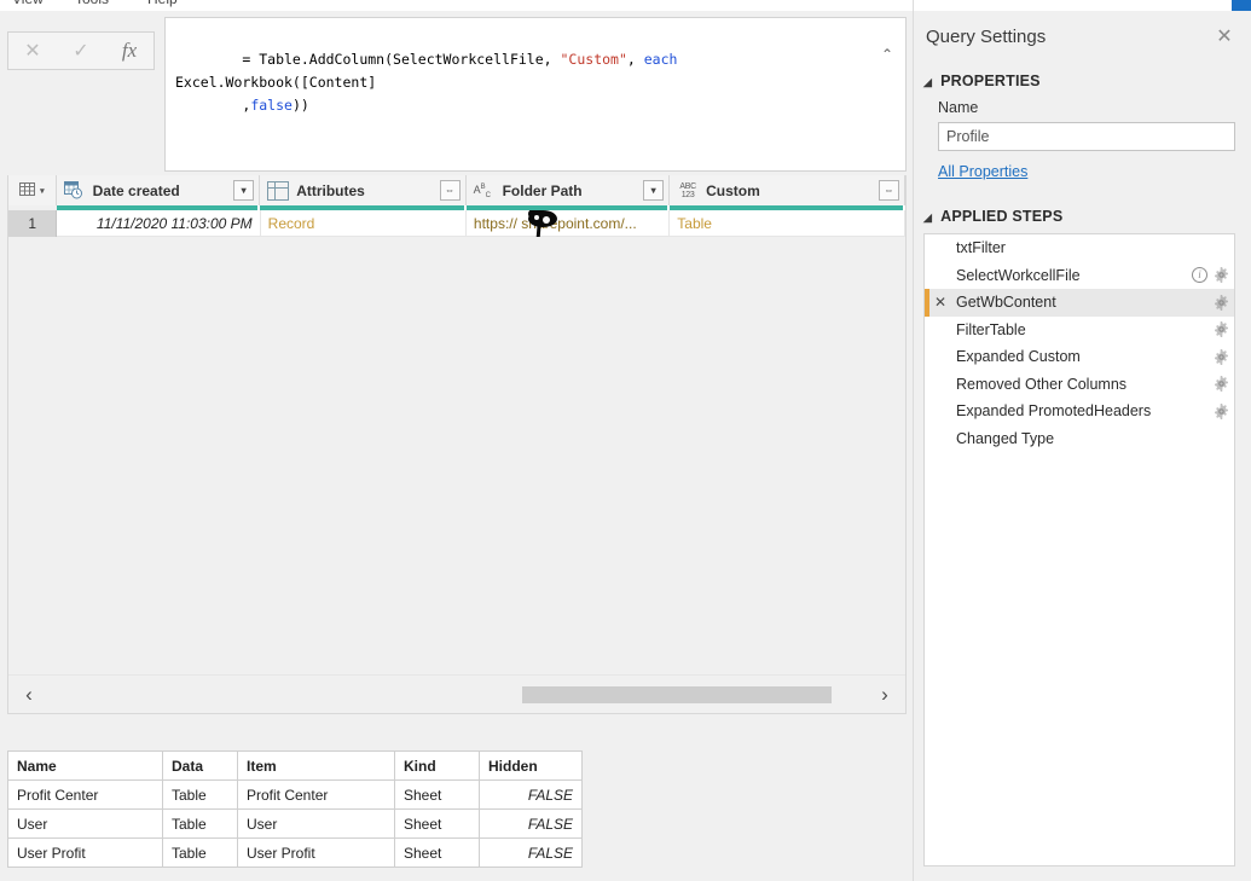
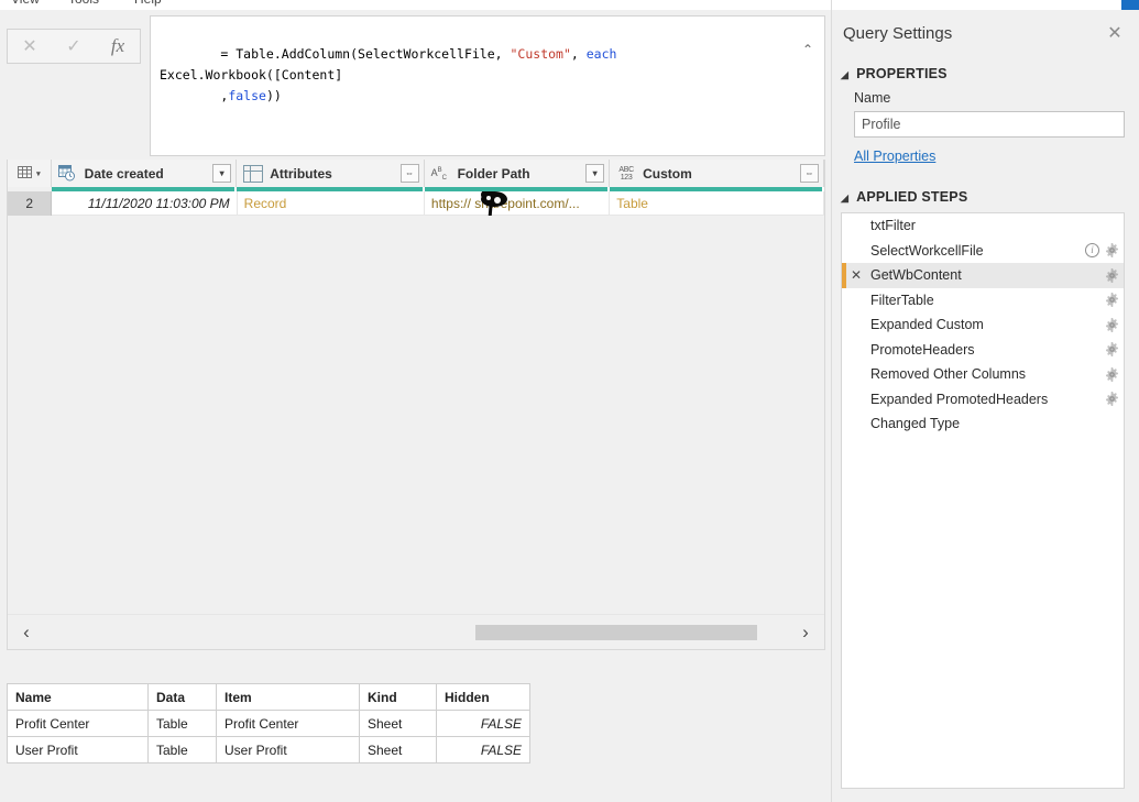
  ✕
  ✓
  fx
  = Table.AddColumn(SelectWorkcellFile, "Custom", each Excel.Workbook([Content]
  ,false))
  ⌃
  Date created
  ▾
  Attributes
  ⇔
  Folder Path
  ▾
  Custom
  ⇔
- 1
+ 2
  11/11/2020 11:03:00 PM
  Record
  https:// spoint.com/...
  Table
  ‹
  ›
  Name	Data	Item	Kind	Hidden
  Profit Center	Table	Profit Center	Sheet	FALSE
- User	Table	User	Sheet	FALSE
  User Profit	Table	User Profit	Sheet	FALSE
  Query Settings
  ✕
  ◢ PROPERTIES
  Name
  Profile
  All Properties
  ◢ APPLIED STEPS
  txtFilter
  SelectWorkcellFile
  i
  ✕
  GetWbContent
  FilterTable
  Expanded Custom
+ PromoteHeaders
  Removed Other Columns
  Expanded PromotedHeaders
  Changed Type
